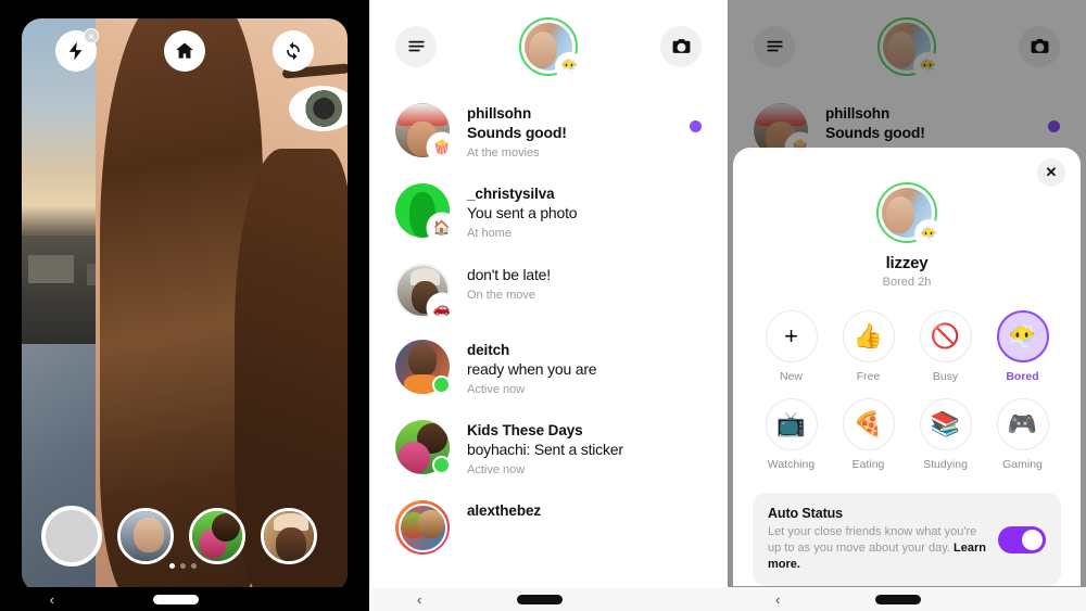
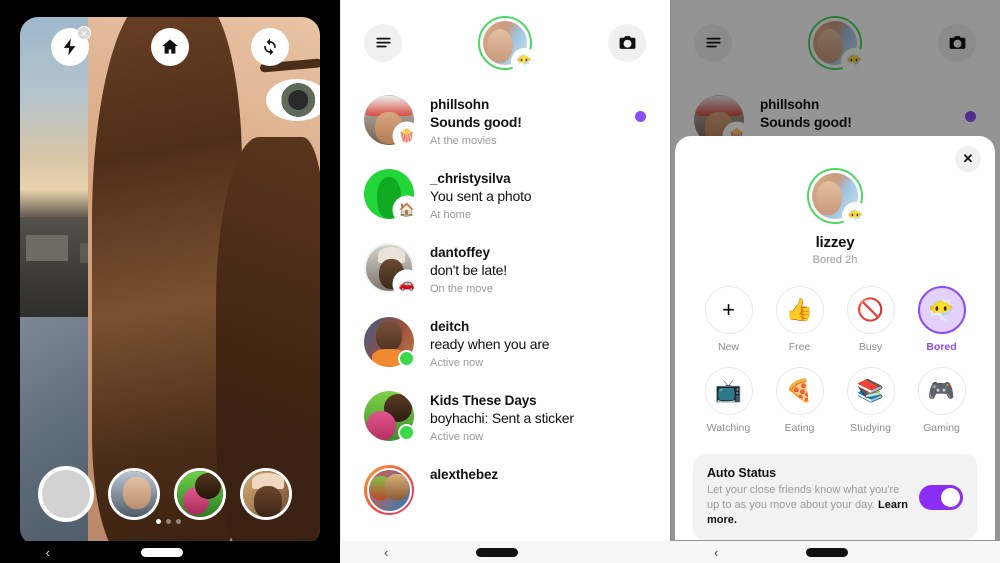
  ✕
  ‹
  😶‍🌫️
  🍿
  phillsohn
  Sounds good!
  At the movies
  🏠
  _christysilva
  You sent a photo
  At home
  🚗
+ dantoffey
  don't be late!
  On the move
  deitch
  ready when you are
  Active now
  Kids These Days
  boyhachi: Sent a sticker
  Active now
  alexthebez
  ‹
  😶‍🌫️
  phillsohn
  Sounds good!
  ✕
  😶‍🌫️
  lizzey
  Bored 2h
  +
  New
  👍
  Free
  🚫
  Busy
  😶‍🌫️
  Bored
  📺
  Watching
  🍕
  Eating
  📚
  Studying
  🎮
  Gaming
  Auto Status
  Let your close friends know what you're up to as you move about your day. Learn more.
  ‹
